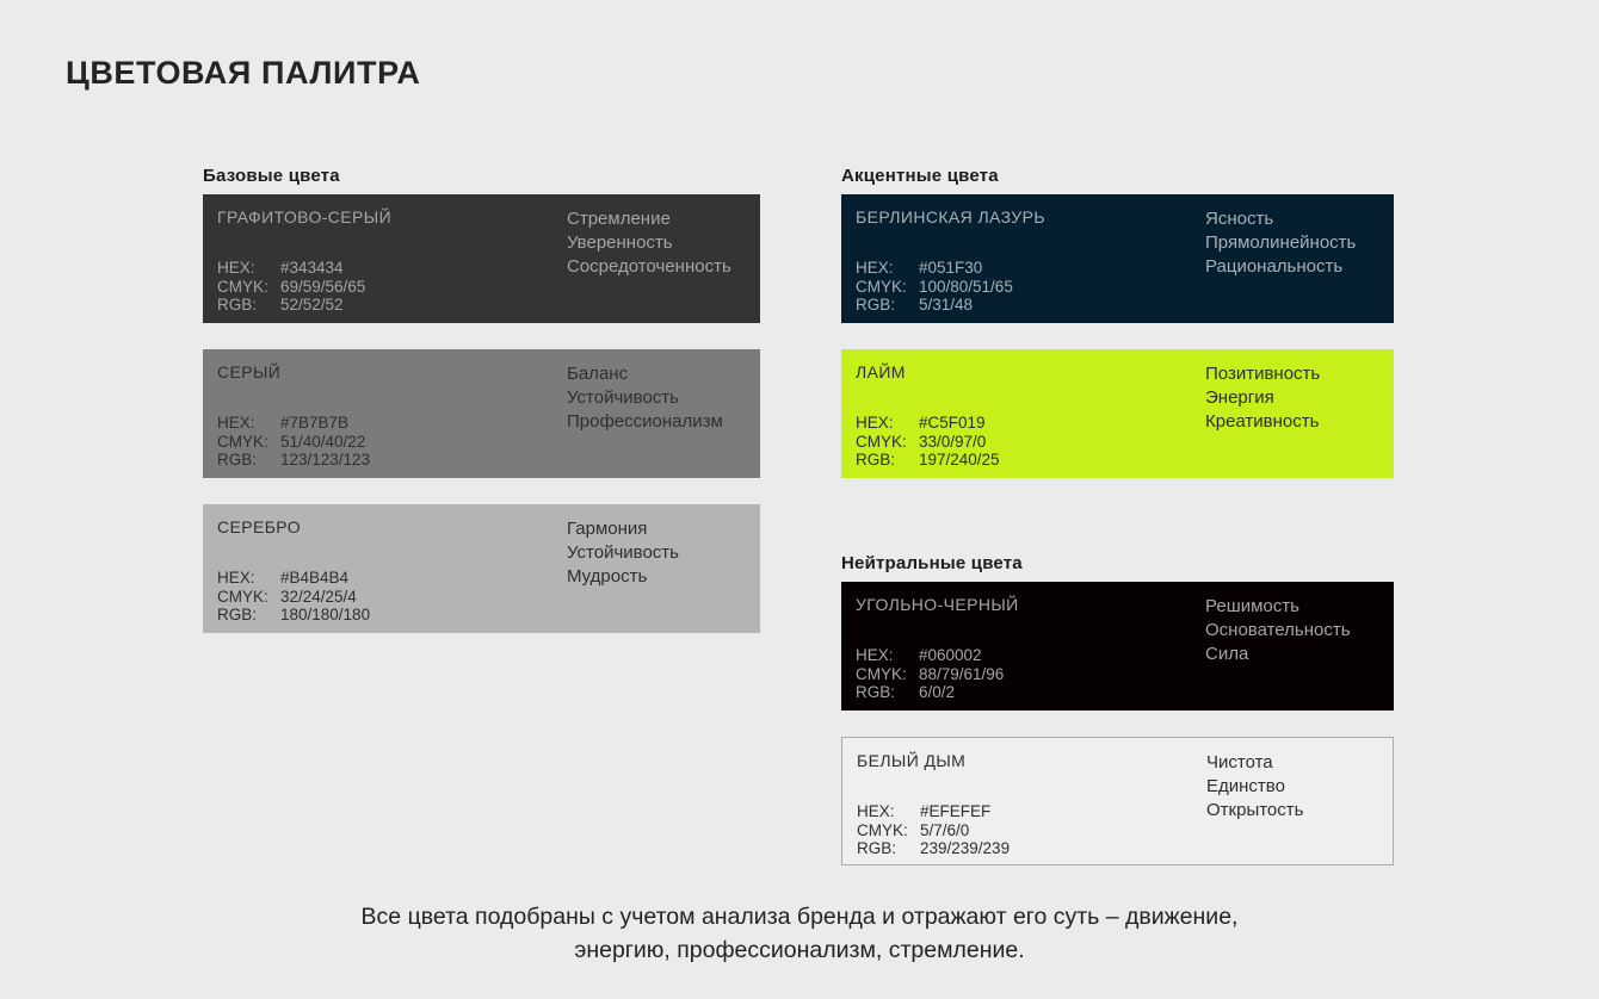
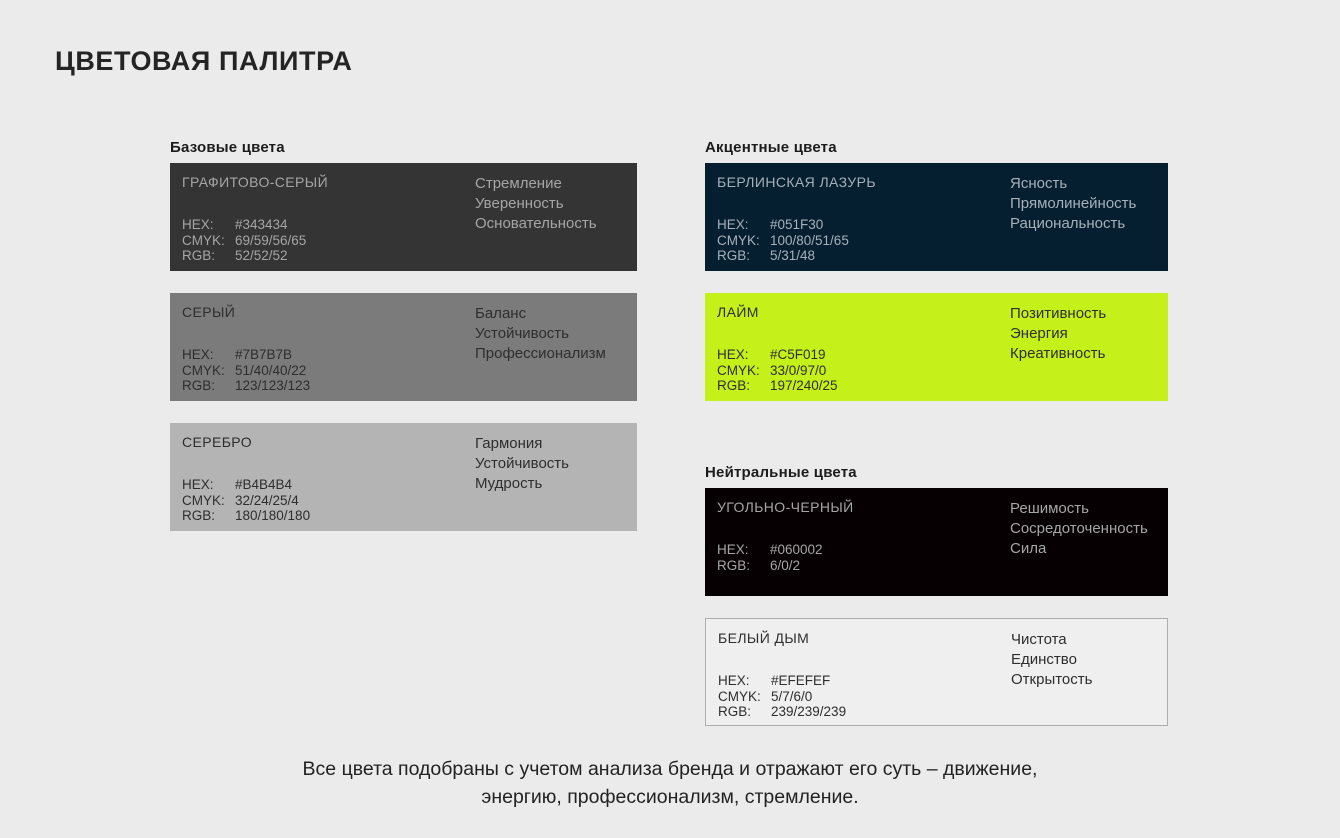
  ЦВЕТОВАЯ ПАЛИТРА
  Базовые цвета
  ГРАФИТОВО-СЕРЫЙ
  HEX: #343434
  CMYK: 69/59/56/65
  RGB: 52/52/52
  Стремление
  Уверенность
- Сосредоточенность
+ Основательность
  СЕРЫЙ
  HEX: #7B7B7B
  CMYK: 51/40/40/22
  RGB: 123/123/123
  Баланс
  Устойчивость
  Профессионализм
  СЕРЕБРО
  HEX: #B4B4B4
  CMYK: 32/24/25/4
  RGB: 180/180/180
  Гармония
  Устойчивость
  Мудрость
  Акцентные цвета
  БЕРЛИНСКАЯ ЛАЗУРЬ
  HEX: #051F30
  CMYK: 100/80/51/65
  RGB: 5/31/48
  Ясность
  Прямолинейность
  Рациональность
  ЛАЙМ
  HEX: #C5F019
  CMYK: 33/0/97/0
  RGB: 197/240/25
  Позитивность
  Энергия
  Креативность
  Нейтральные цвета
  УГОЛЬНО-ЧЕРНЫЙ
  HEX: #060002
- CMYK: 88/79/61/96
  RGB: 6/0/2
  Решимость
- Основательность
+ Сосредоточенность
  Сила
  БЕЛЫЙ ДЫМ
  HEX: #EFEFEF
  CMYK: 5/7/6/0
  RGB: 239/239/239
  Чистота
  Единство
  Открытость
  Все цвета подобраны с учетом анализа бренда и отражают его суть – движение,
  энергию, профессионализм, стремление.
